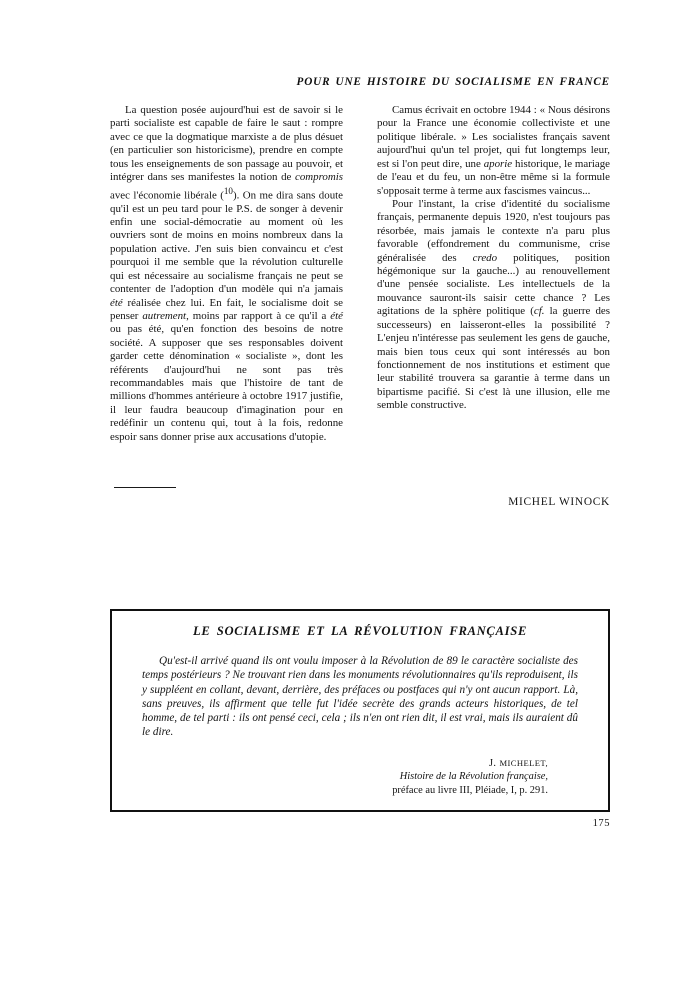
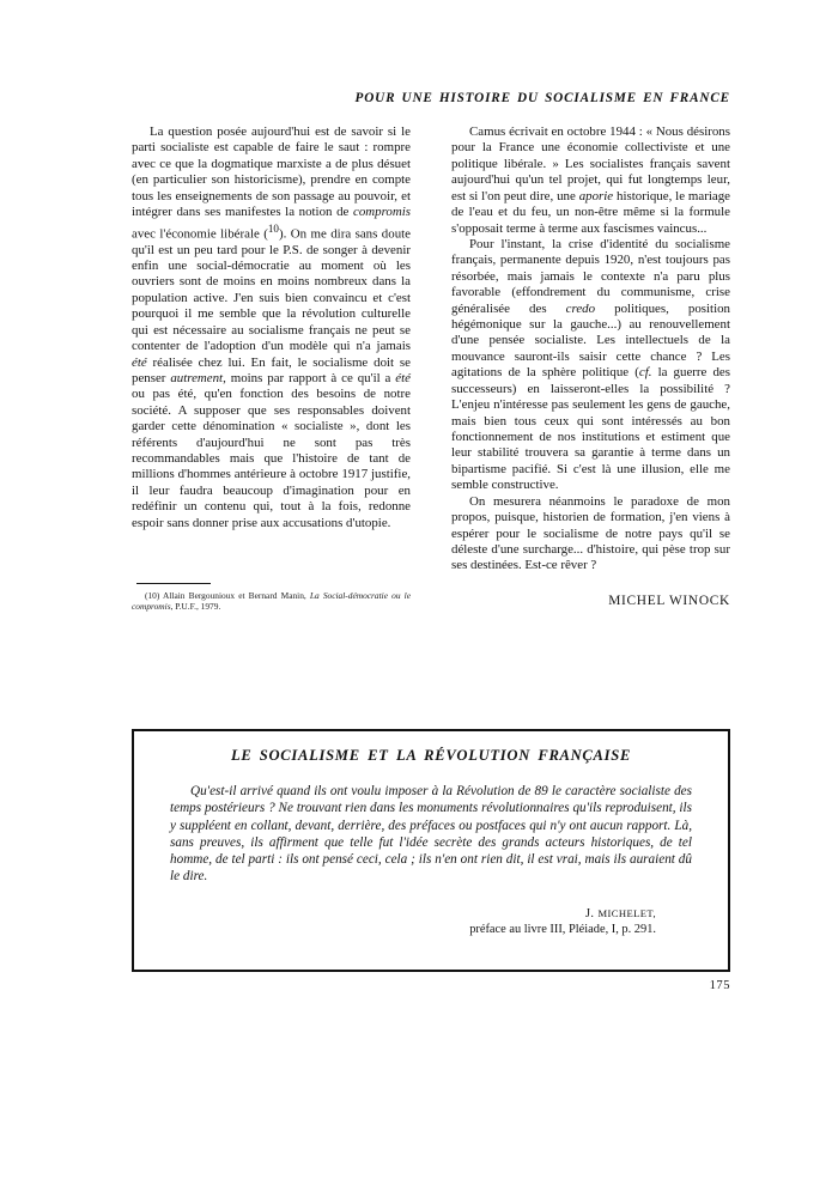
  POUR UNE HISTOIRE DU SOCIALISME EN FRANCE
  La question posée aujourd'hui est de savoir si le parti socialiste est capable de faire le saut : rompre avec ce que la dogmatique marxiste a de plus désuet (en particulier son historicisme), prendre en compte tous les enseignements de son passage au pouvoir, et intégrer dans ses manifestes la notion de compromis avec l'économie libérale (10). On me dira sans doute qu'il est un peu tard pour le P.S. de songer à devenir enfin une social-démocratie au moment où les ouvriers sont de moins en moins nombreux dans la population active. J'en suis bien convaincu et c'est pourquoi il me semble que la révolution culturelle qui est nécessaire au socialisme français ne peut se contenter de l'adoption d'un modèle qui n'a jamais été réalisée chez lui. En fait, le socialisme doit se penser autrement, moins par rapport à ce qu'il a été ou pas été, qu'en fonction des besoins de notre société. A supposer que ses responsables doivent garder cette dénomination « socialiste », dont les référents d'aujourd'hui ne sont pas très recommandables mais que l'histoire de tant de millions d'hommes antérieure à octobre 1917 justifie, il leur faudra beaucoup d'imagination pour en redéfinir un contenu qui, tout à la fois, redonne espoir sans donner prise aux accusations d'utopie.
  Camus écrivait en octobre 1944 : « Nous désirons pour la France une économie collectiviste et une politique libérale. » Les socialistes français savent aujourd'hui qu'un tel projet, qui fut longtemps leur, est si l'on peut dire, une aporie historique, le mariage de l'eau et du feu, un non-être même si la formule s'opposait terme à terme aux fascismes vaincus...
  Pour l'instant, la crise d'identité du socialisme français, permanente depuis 1920, n'est toujours pas résorbée, mais jamais le contexte n'a paru plus favorable (effondrement du communisme, crise généralisée des credo politiques, position hégémonique sur la gauche...) au renouvellement d'une pensée socialiste. Les intellectuels de la mouvance sauront-ils saisir cette chance ? Les agitations de la sphère politique (cf. la guerre des successeurs) en laisseront-elles la possibilité ? L'enjeu n'intéresse pas seulement les gens de gauche, mais bien tous ceux qui sont intéressés au bon fonctionnement de nos institutions et estiment que leur stabilité trouvera sa garantie à terme dans un bipartisme pacifié. Si c'est là une illusion, elle me semble constructive.
+ On mesurera néanmoins le paradoxe de mon propos, puisque, historien de formation, j'en viens à espérer pour le socialisme de notre pays qu'il se déleste d'une surcharge... d'histoire, qui pèse trop sur ses destinées. Est-ce rêver ?
+ (10) Allain Bergounioux et Bernard Manin, La Social-démocratie ou le compromis, P.U.F., 1979.
  MICHEL WINOCK
  LE SOCIALISME ET LA RÉVOLUTION FRANÇAISE
  Qu'est-il arrivé quand ils ont voulu imposer à la Révolution de 89 le caractère socialiste des temps postérieurs ? Ne trouvant rien dans les monuments révolutionnaires qu'ils reproduisent, ils y suppléent en collant, devant, derrière, des préfaces ou postfaces qui n'y ont aucun rapport. Là, sans preuves, ils affirment que telle fut l'idée secrète des grands acteurs historiques, de tel homme, de tel parti : ils ont pensé ceci, cela ; ils n'en ont rien dit, il est vrai, mais ils auraient dû le dire.
  J. MICHELET,
- Histoire de la Révolution française,
  préface au livre III, Pléiade, I, p. 291.
  175
